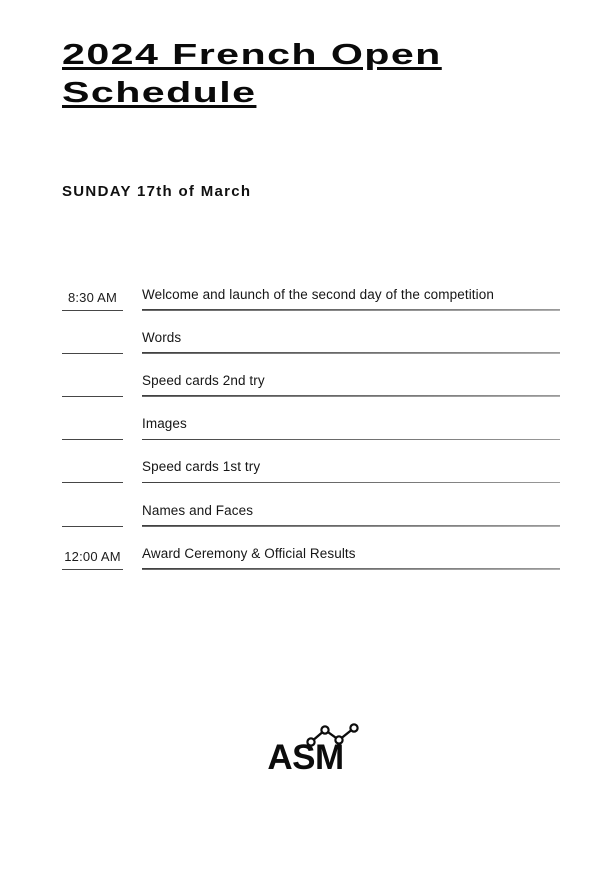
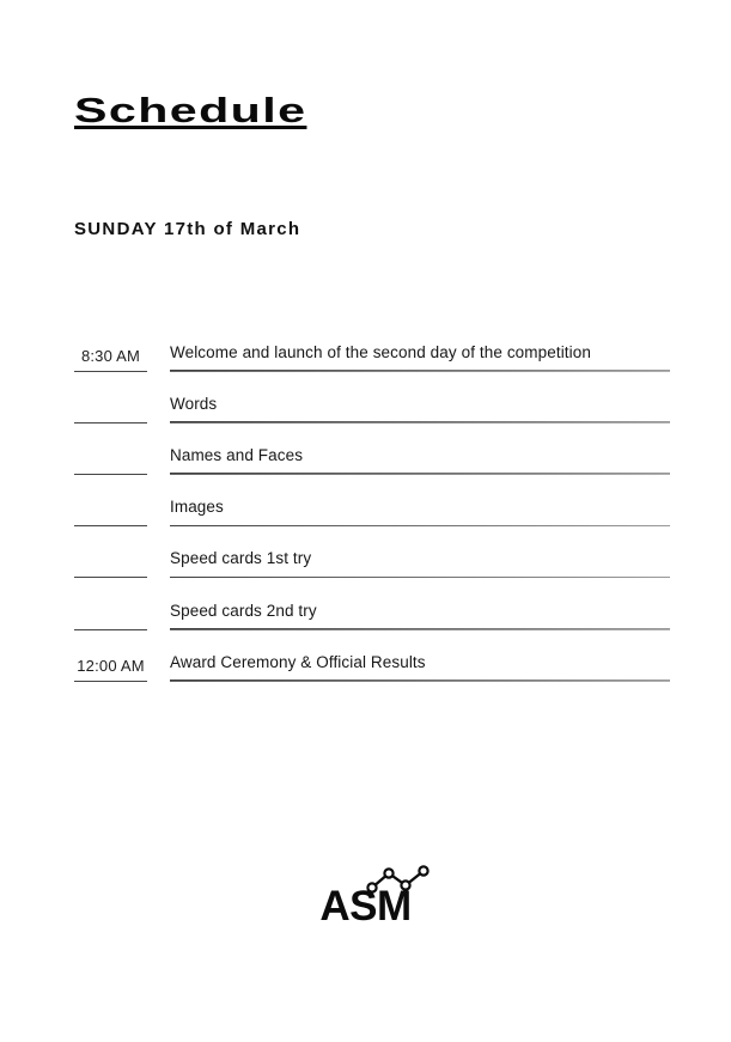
- 2024 French Open
  Schedule
  SUNDAY 17th of March
  8:30 AM
  Welcome and launch of the second day of the competition
  Words
- Speed cards 2nd try
+ Names and Faces
  Images
  Speed cards 1st try
- Names and Faces
+ Speed cards 2nd try
  12:00 AM
  Award Ceremony & Official Results
  ASM
